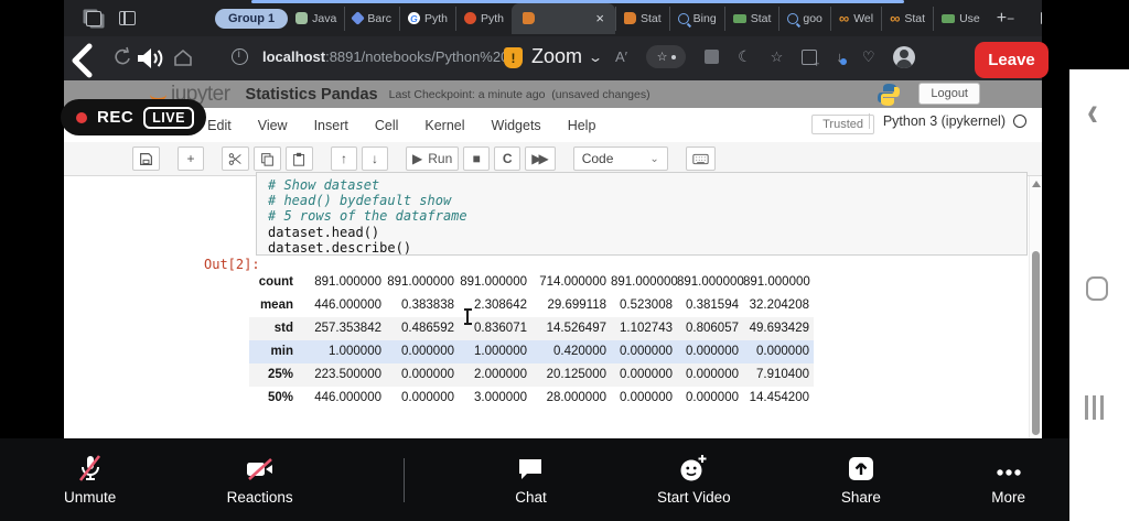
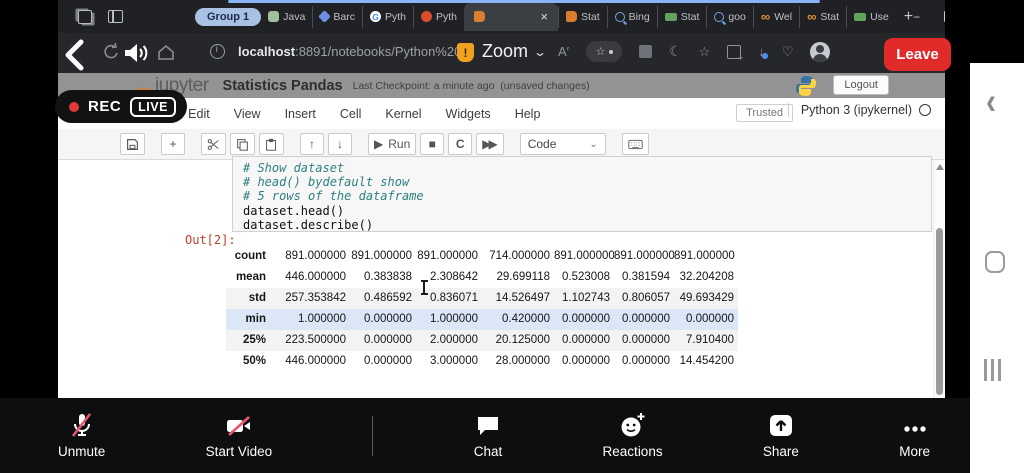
  Group 1
  Java
  Barc
  Pyth
  Pyth
  ×
  Stat
  Bing
  Stat
  goo
  Wel
  Stat
  Use
  +
  −
  !
  Zoom
  ⌄
  A′
  ☆
  ☾
  ☆
  ↓
  ♡
  jupyter
  Statistics Pandas
  Last Checkpoint: a minute ago (unsaved changes)
  Logout
  Edit
  View
  Insert
  Cell
  Kernel
  Widgets
  Help
  Trusted
  Python 3 (ipykernel)
  +
  ↑
  ↓
  ▶
  Run
  ■
  C
  ▶▶
  Code
  ⌄
  # Show dataset
  # head() bydefault show
  # 5 rows of the dataframe
  dataset.head()
  dataset.describe()
  Out[2]:
  count
  891.000000
  891.000000
  891.000000
  714.000000
  891.000000
  891.000000
  891.000000
  mean
  446.000000
  0.383838
  2.308642
  29.699118
  0.523008
  0.381594
  32.204208
  std
  257.353842
  0.486592
  0.836071
  14.526497
  1.102743
  0.806057
  49.693429
  min
  1.000000
  0.000000
  1.000000
  0.420000
  0.000000
  0.000000
  0.000000
  25%
  223.500000
  0.000000
  2.000000
  20.125000
  0.000000
  0.000000
  7.910400
  50%
  446.000000
  0.000000
  3.000000
  28.000000
  0.000000
  0.000000
  14.454200
  Leave
  REC
  LIVE
  Unmute
- Reactions
+ Start Video
  Chat
- Start Video
+ Reactions
  Share
  More
  ‹
